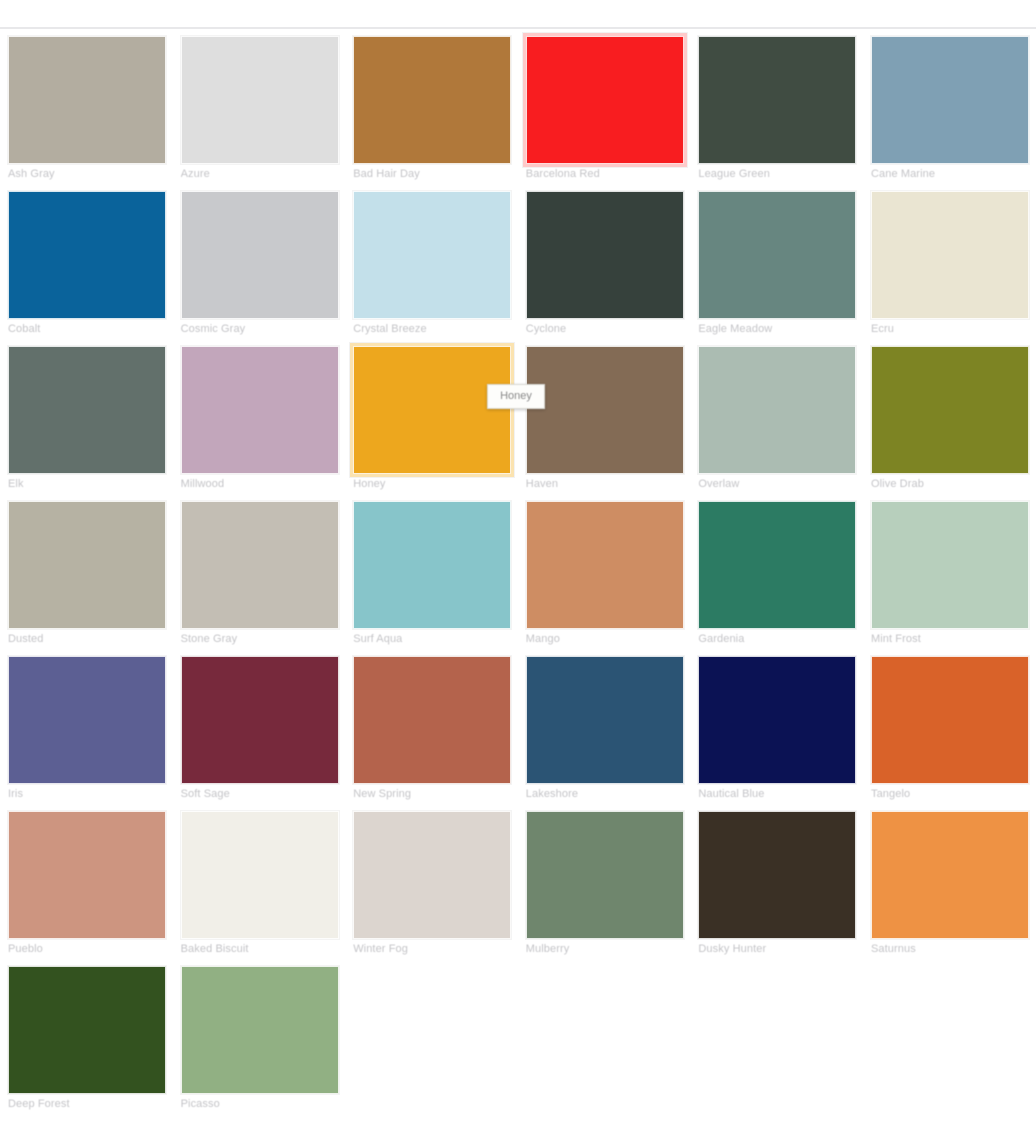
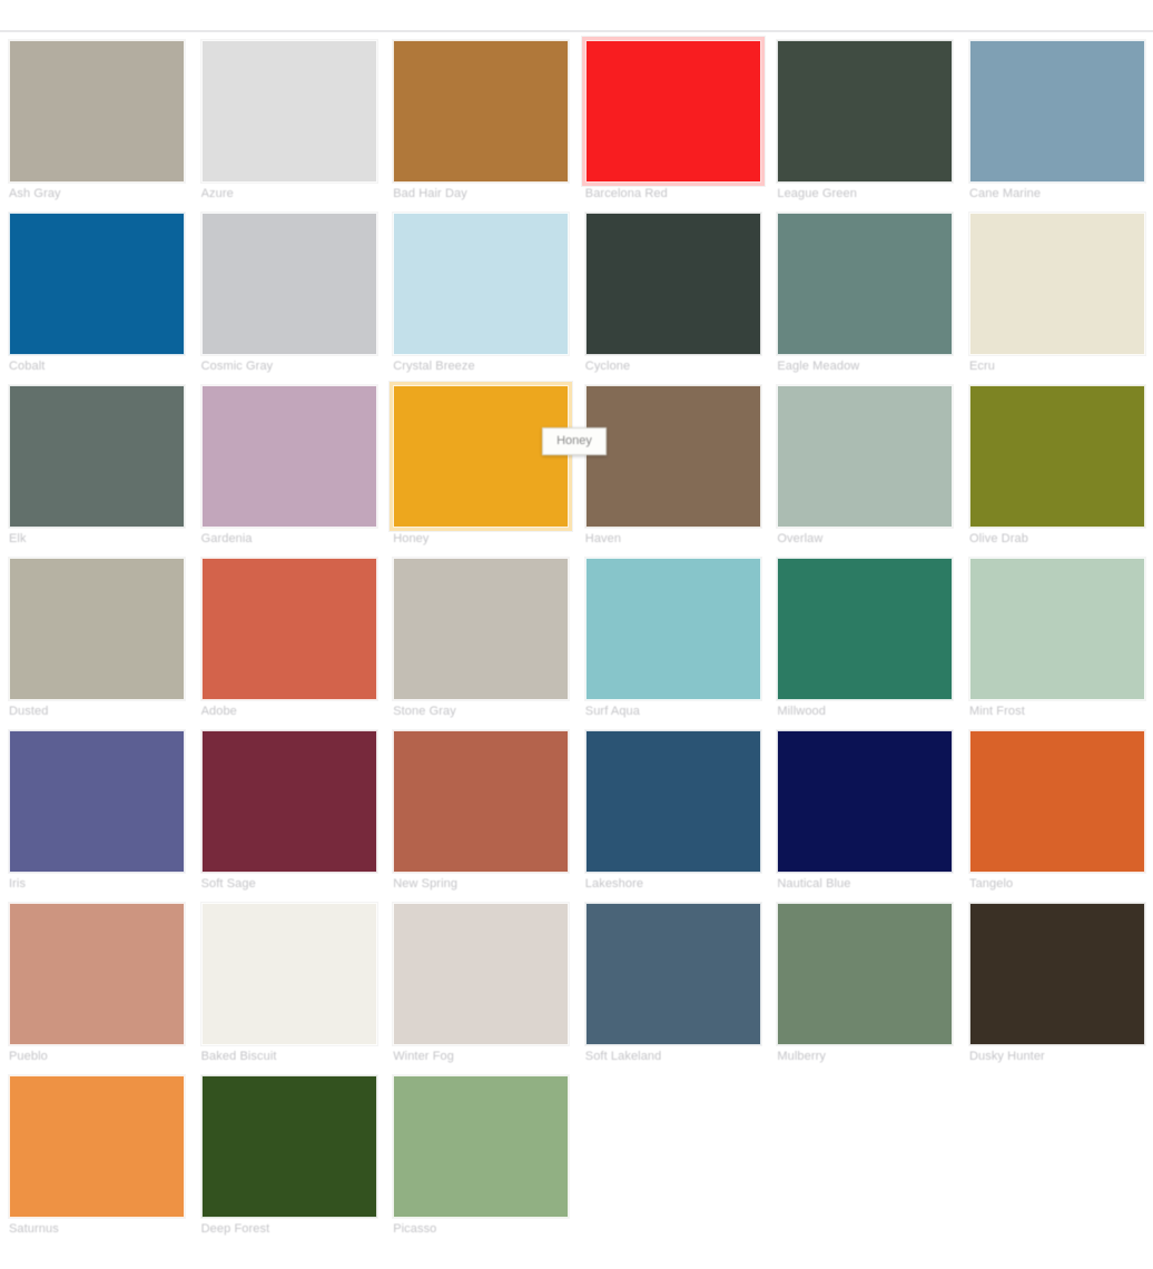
  Ash Gray
  Azure
  Bad Hair Day
  Barcelona Red
  League Green
  Cane Marine
  Cobalt
  Cosmic Gray
  Crystal Breeze
  Cyclone
  Eagle Meadow
  Ecru
  Elk
- Millwood
+ Gardenia
  Honey
  Haven
  Overlaw
  Olive Drab
  Dusted
+ Adobe
  Stone Gray
  Surf Aqua
- Mango
- Gardenia
+ Millwood
  Mint Frost
  Iris
  Soft Sage
  New Spring
  Lakeshore
  Nautical Blue
  Tangelo
  Pueblo
  Baked Biscuit
  Winter Fog
+ Soft Lakeland
  Mulberry
  Dusky Hunter
  Saturnus
  Deep Forest
  Picasso
  Honey
